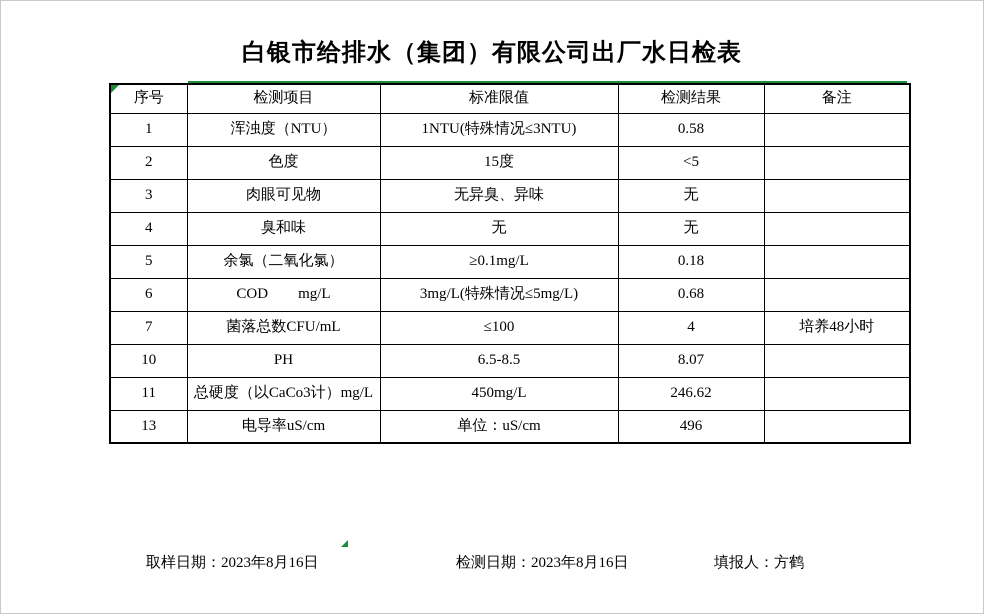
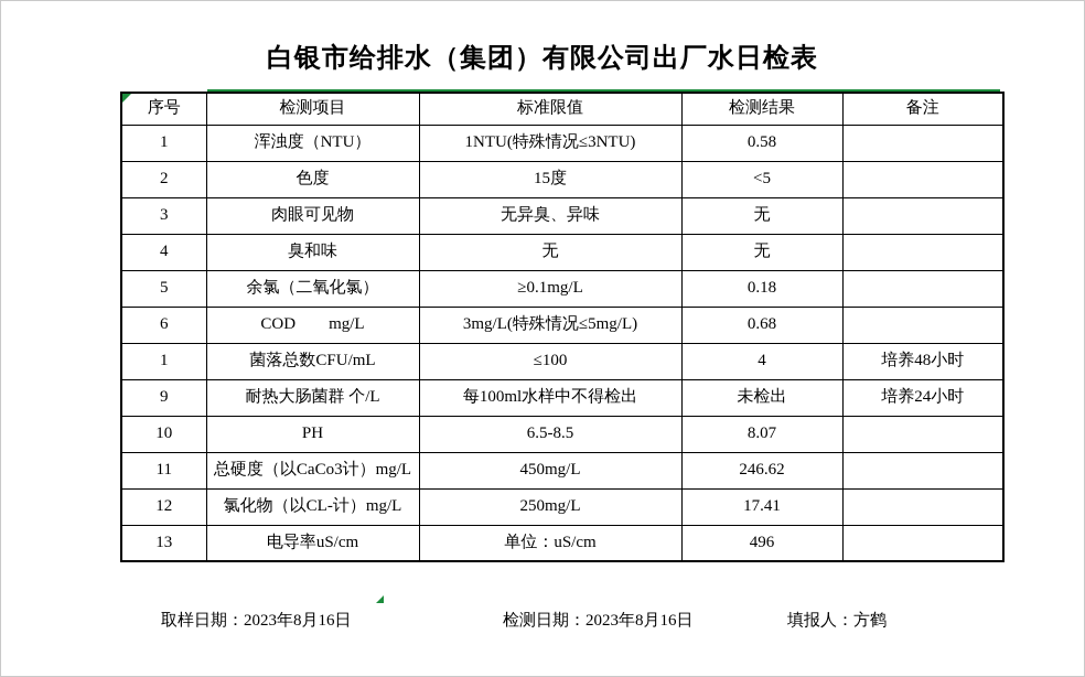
  白银市给排水（集团）有限公司出厂水日检表
  序号	检测项目	标准限值	检测结果	备注
  1	浑浊度（NTU）	1NTU(特殊情况≤3NTU)	0.58
  2	色度	15度	<5
  3	肉眼可见物	无异臭、异味	无
  4	臭和味	无	无
  5	余氯（二氧化氯）	≥0.1mg/L	0.18
  6	COD mg/L	3mg/L(特殊情况≤5mg/L)	0.68
- 7	菌落总数CFU/mL	≤100	4	培养48小时
+ 1	菌落总数CFU/mL	≤100	4	培养48小时
+ 9	耐热大肠菌群 个/L	每100ml水样中不得检出	未检出	培养24小时
  10	PH	6.5-8.5	8.07
  11	总硬度（以CaCo3计）mg/L	450mg/L	246.62
+ 12	氯化物（以CL-计）mg/L	250mg/L	17.41
  13	电导率uS/cm	单位：uS/cm	496
  取样日期：2023年8月16日
  检测日期：2023年8月16日
  填报人：方鹤
